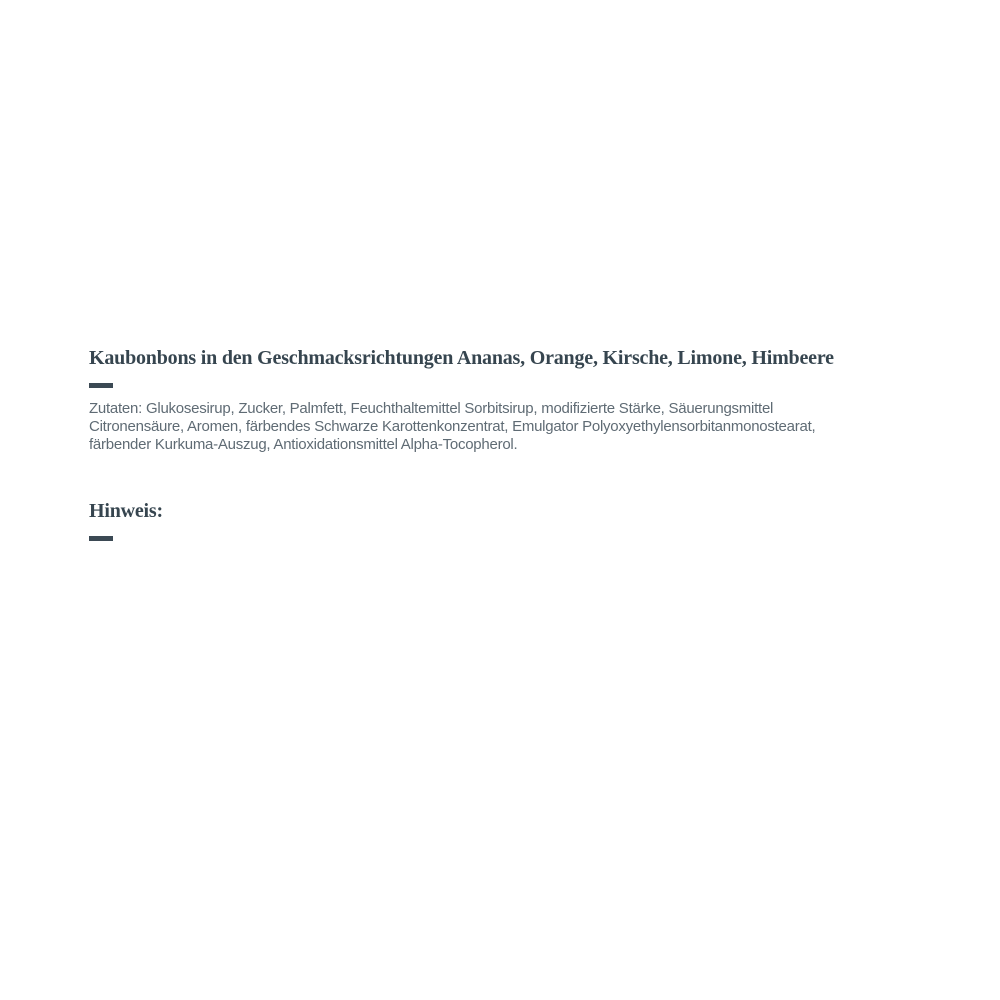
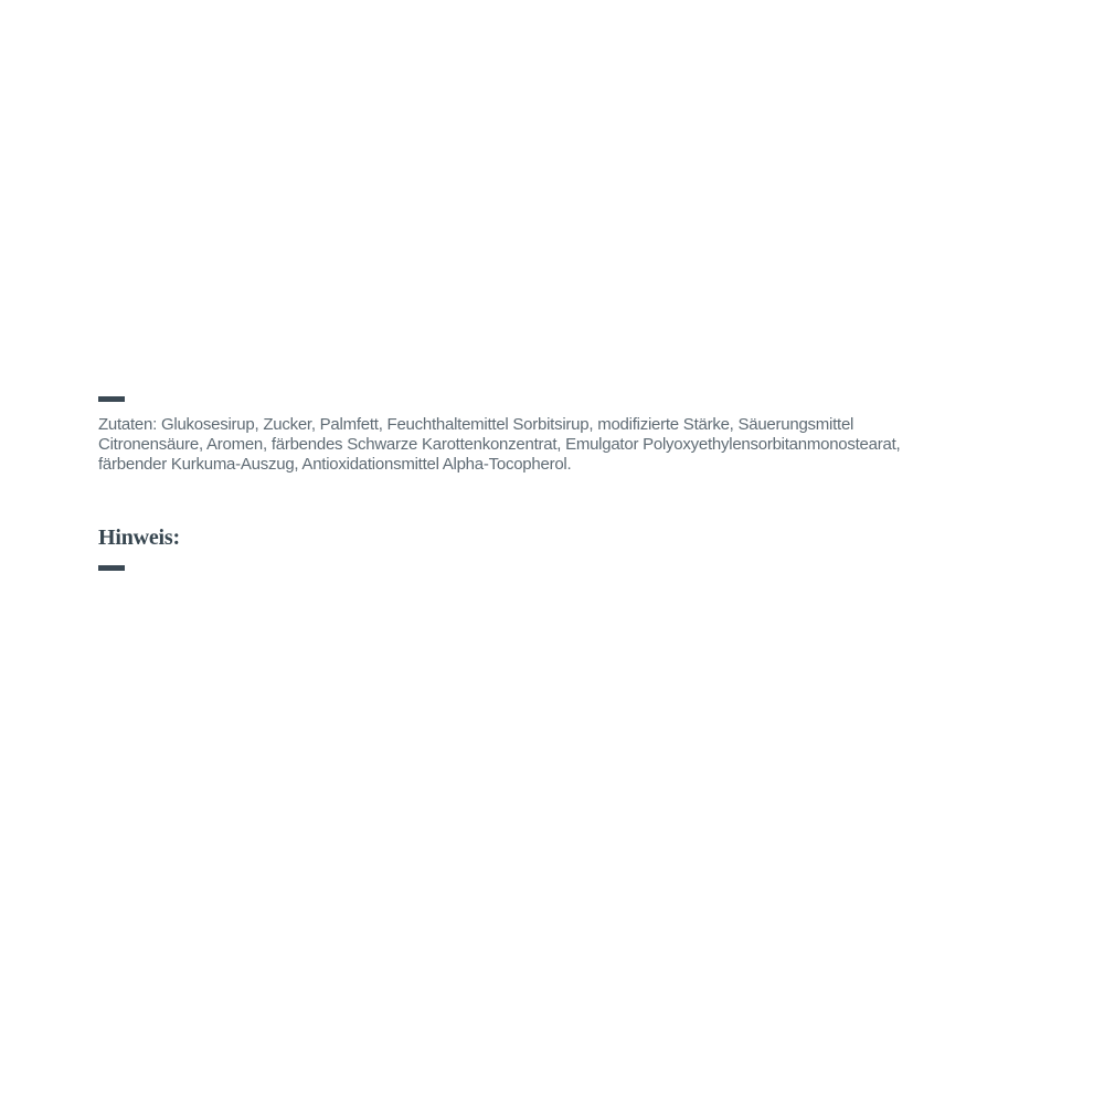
- Kaubonbons in den Geschmacksrichtungen Ananas, Orange, Kirsche, Limone, Himbeere
  Zutaten: Glukosesirup, Zucker, Palmfett, Feuchthaltemittel Sorbitsirup, modifizierte Stärke, Säuerungsmittel
  Citronensäure, Aromen, färbendes Schwarze Karottenkonzentrat, Emulgator Polyoxyethylensorbitanmonostearat,
  färbender Kurkuma-Auszug, Antioxidationsmittel Alpha-Tocopherol.
  Hinweis:
